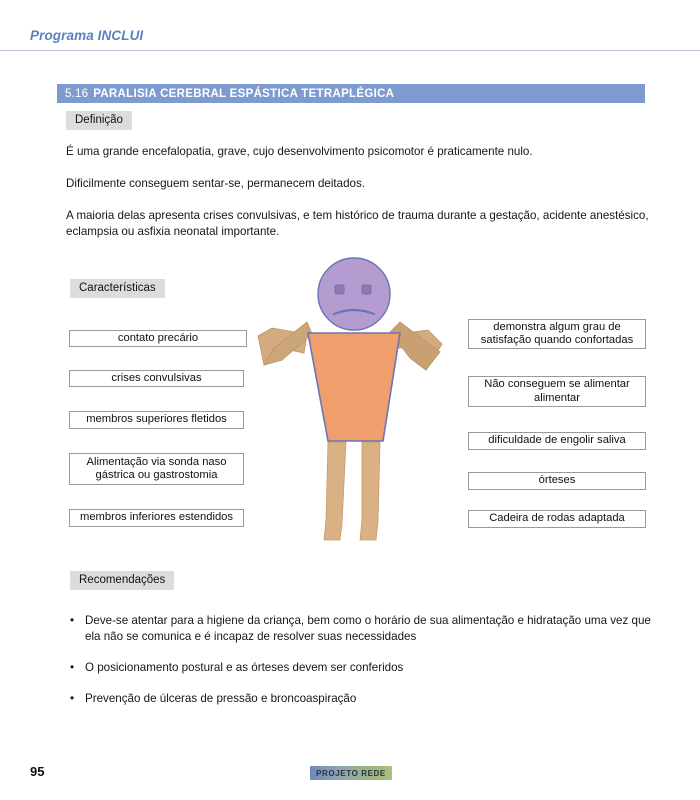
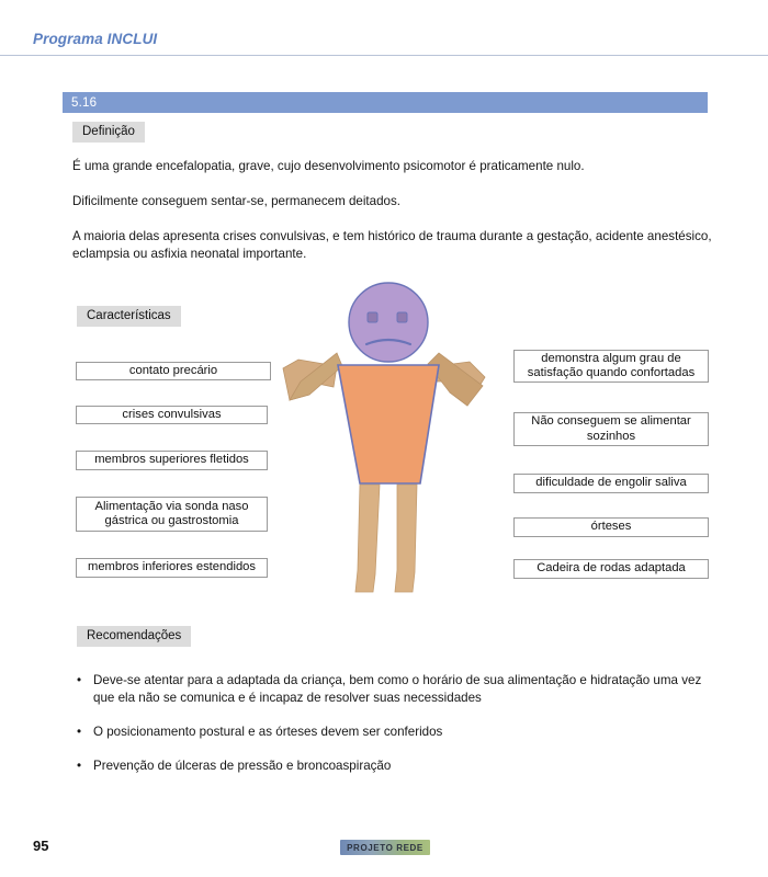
  Programa INCLUI
  5.16
- PARALISIA CEREBRAL ESPÁSTICA TETRAPLÉGICA
  Definição
  É uma grande encefalopatia, grave, cujo desenvolvimento psicomotor é praticamente nulo.
  Dificilmente conseguem sentar-se, permanecem deitados.
  A maioria delas apresenta crises convulsivas, e tem histórico de trauma durante a gestação, acidente anestésico, eclampsia ou asfixia neonatal importante.
  Características
  contato precário
  crises convulsivas
  membros superiores fletidos
  Alimentação via sonda naso gástrica ou gastrostomia
  membros inferiores estendidos
  demonstra algum grau de satisfação quando confortadas
- Não conseguem se alimentar alimentar
+ Não conseguem se alimentar sozinhos
  dificuldade de engolir saliva
  órteses
  Cadeira de rodas adaptada
  Recomendações
  •
- Deve-se atentar para a higiene da criança, bem como o horário de sua alimentação e hidratação uma vez que ela não se comunica e é incapaz de resolver suas necessidades
+ Deve-se atentar para a adaptada da criança, bem como o horário de sua alimentação e hidratação uma vez que ela não se comunica e é incapaz de resolver suas necessidades
  •
  O posicionamento postural e as órteses devem ser conferidos
  •
  Prevenção de úlceras de pressão e broncoaspiração
  95
  PROJETO REDE
